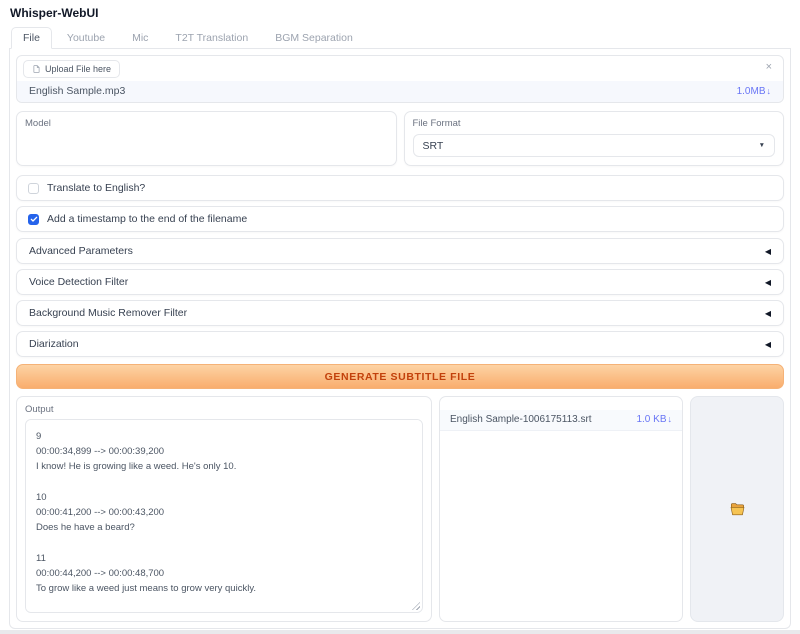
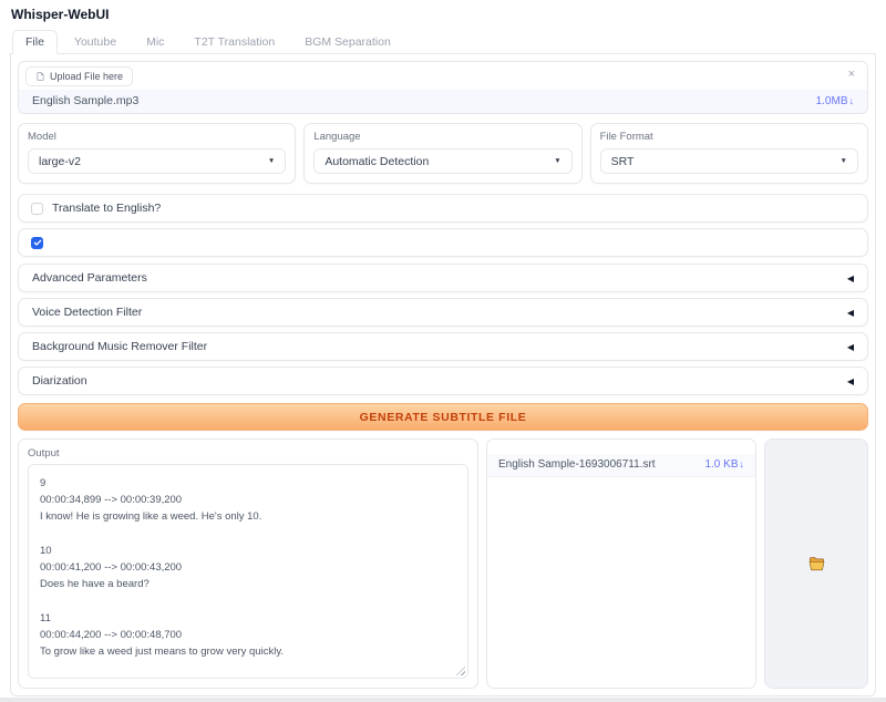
  Whisper-WebUI
  File
  Youtube
  Mic
  T2T Translation
  BGM Separation
  Upload File here
  ×
  English Sample.mp3
  1.0MB
  ↓
  Model
+ large-v2
+ Language
+ Automatic Detection
  File Format
  SRT
  Translate to English?
- Add a timestamp to the end of the filename
  Advanced Parameters
  ◀
  Voice Detection Filter
  ◀
  Background Music Remover Filter
  ◀
  Diarization
  ◀
  GENERATE SUBTITLE FILE
  Output
  9
  00:00:34,899 --> 00:00:39,200
  I know! He is growing like a weed. He's only 10.
  10
  00:00:41,200 --> 00:00:43,200
  Does he have a beard?
  11
  00:00:44,200 --> 00:00:48,700
  To grow like a weed just means to grow very quickly.
- English Sample-1006175113.srt
+ English Sample-1693006711.srt
  1.0 KB
  ↓
